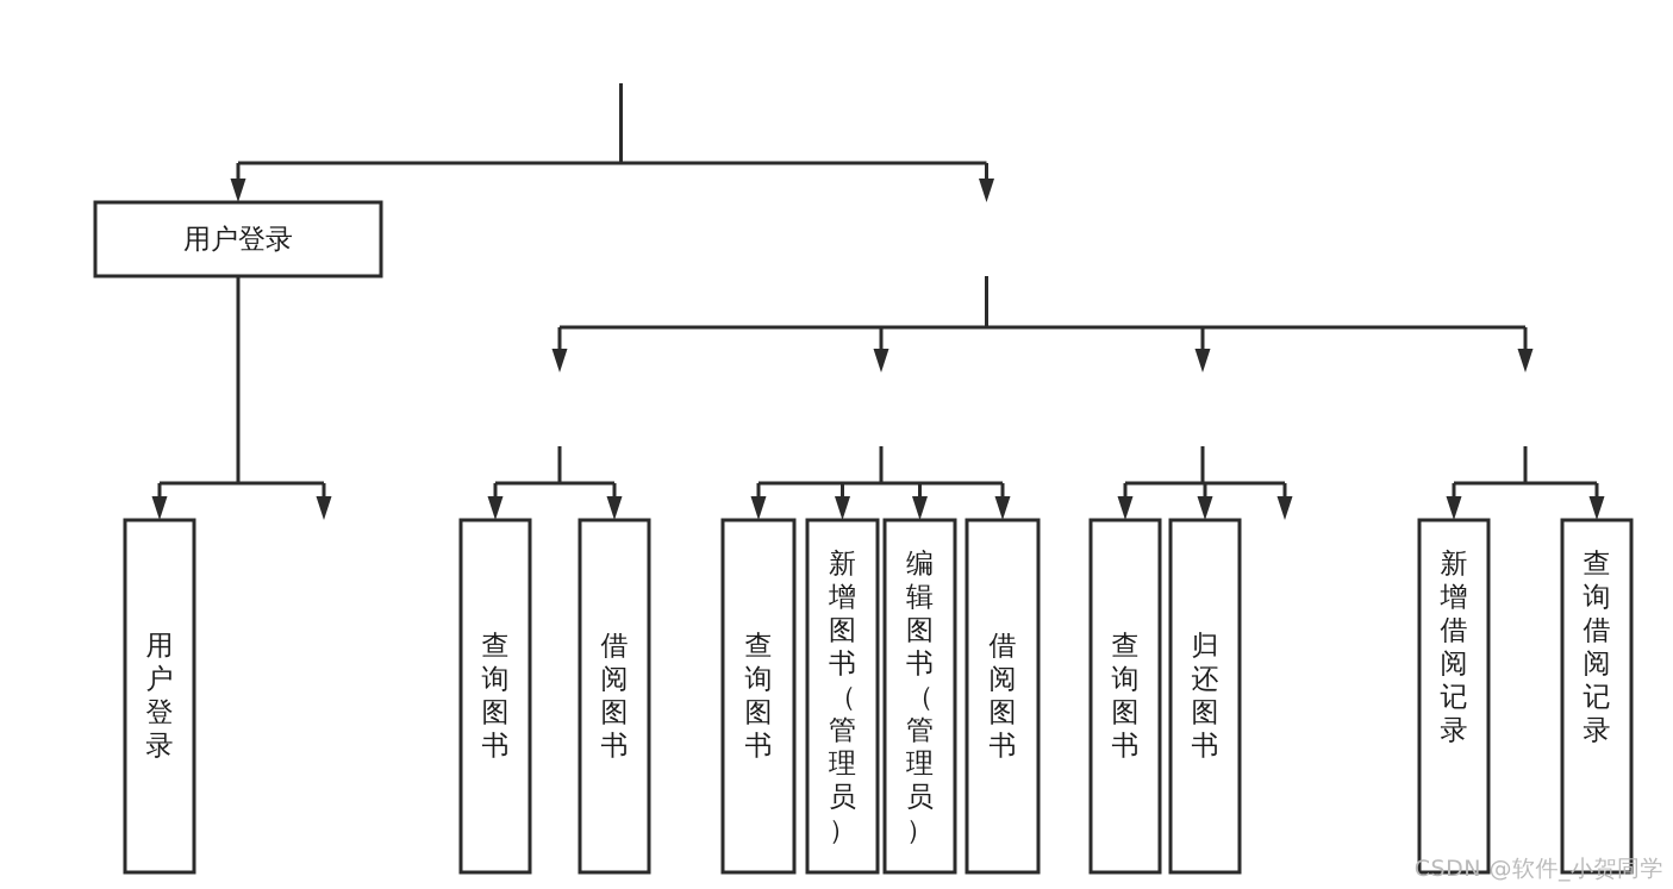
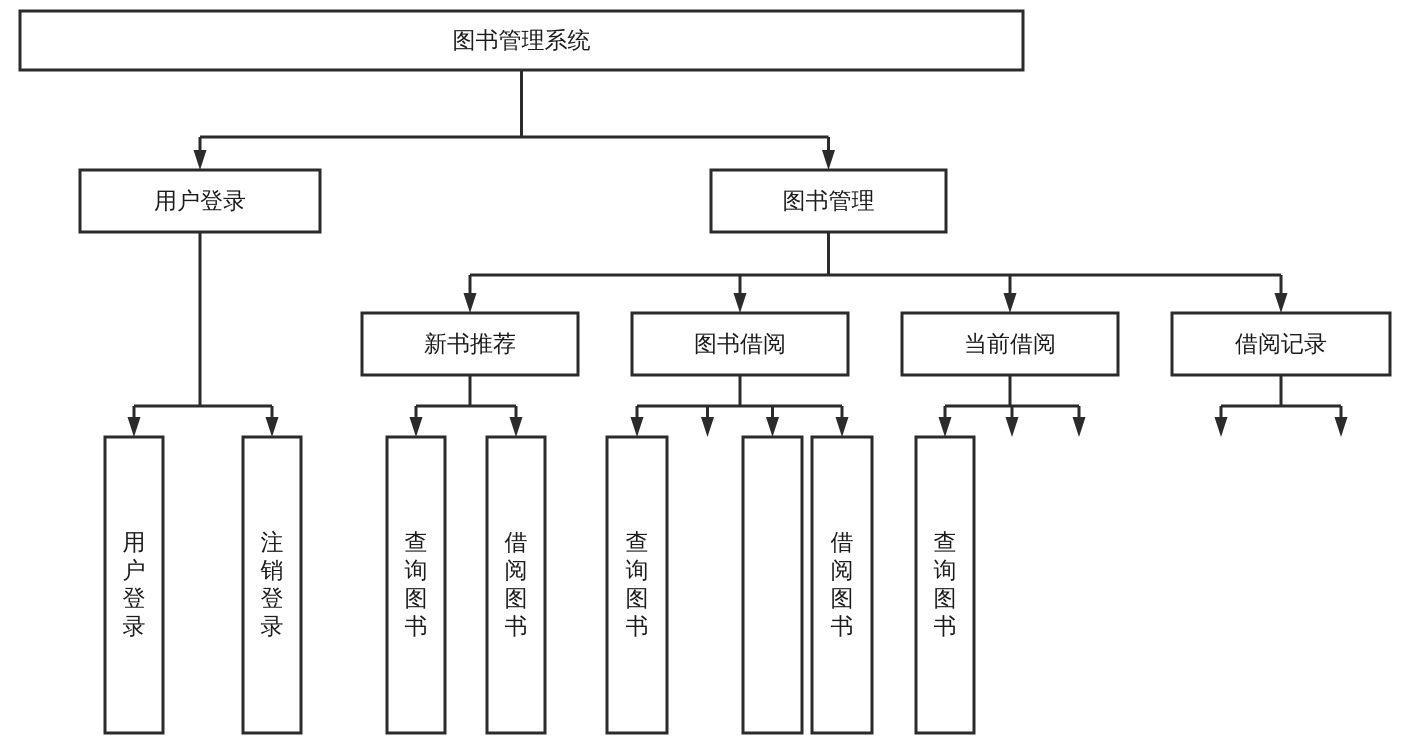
+ 图书管理系统
  用户登录
+ 图书管理
+ 新书推荐
+ 图书借阅
+ 当前借阅
+ 借阅记录
  用户登录
+ 注销登录
  查询图书
  借阅图书
  查询图书
- 新增图书（管理员）
- 编辑图书（管理员）
  借阅图书
  查询图书
- 归还图书
- 新增借阅记录
- 查询借阅记录
- CSDN @软件_小贺同学
